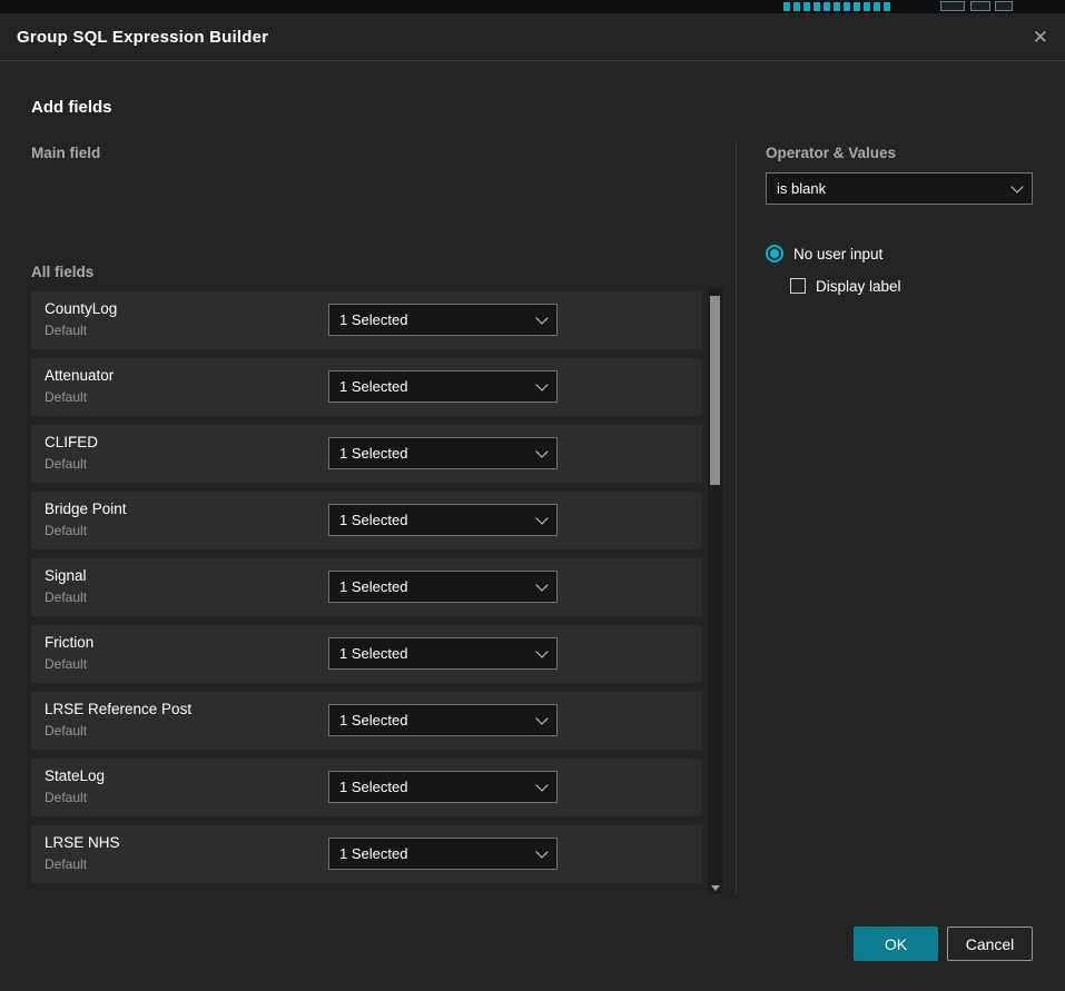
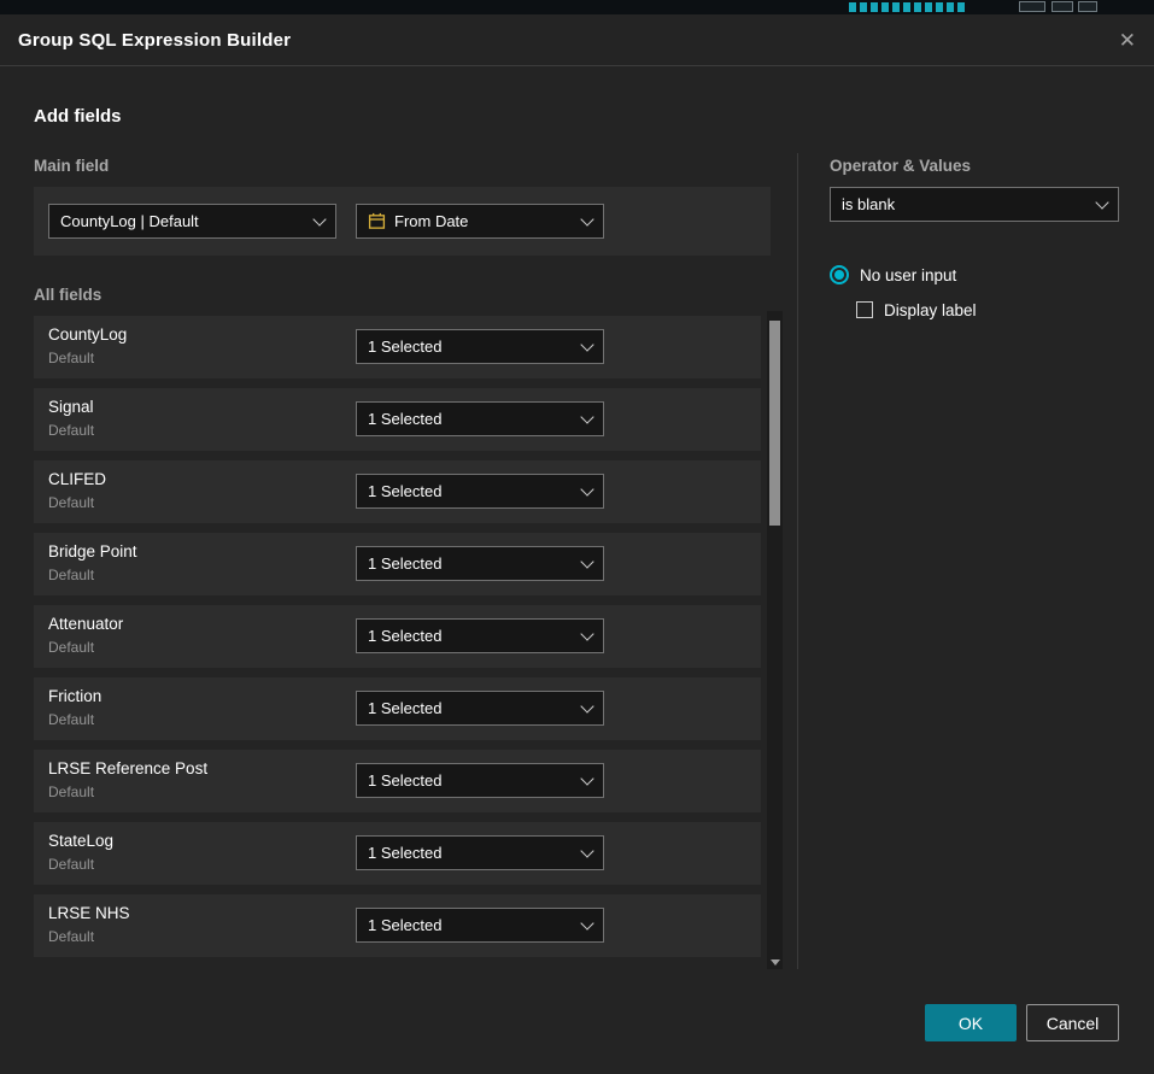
  Group SQL Expression Builder
  ✕
  Add fields
  Main field
+ CountyLog | Default
+ From Date
  All fields
  CountyLog
  Default
  1 Selected
- Attenuator
+ Signal
  Default
  1 Selected
  CLIFED
  Default
  1 Selected
  Bridge Point
  Default
  1 Selected
- Signal
+ Attenuator
  Default
  1 Selected
  Friction
  Default
  1 Selected
  LRSE Reference Post
  Default
  1 Selected
  StateLog
  Default
  1 Selected
  LRSE NHS
  Default
  1 Selected
  Operator & Values
  is blank
  No user input
  Display label
  OK
  Cancel
